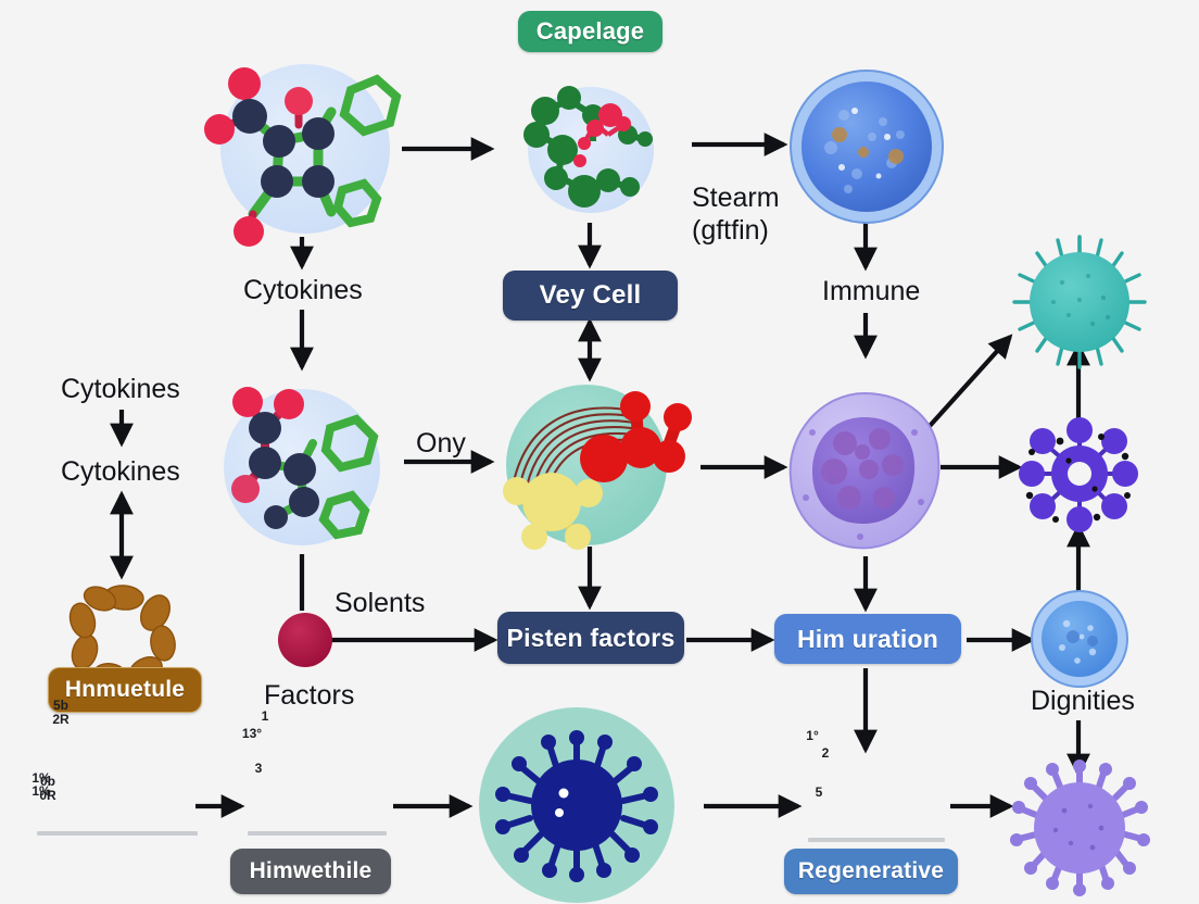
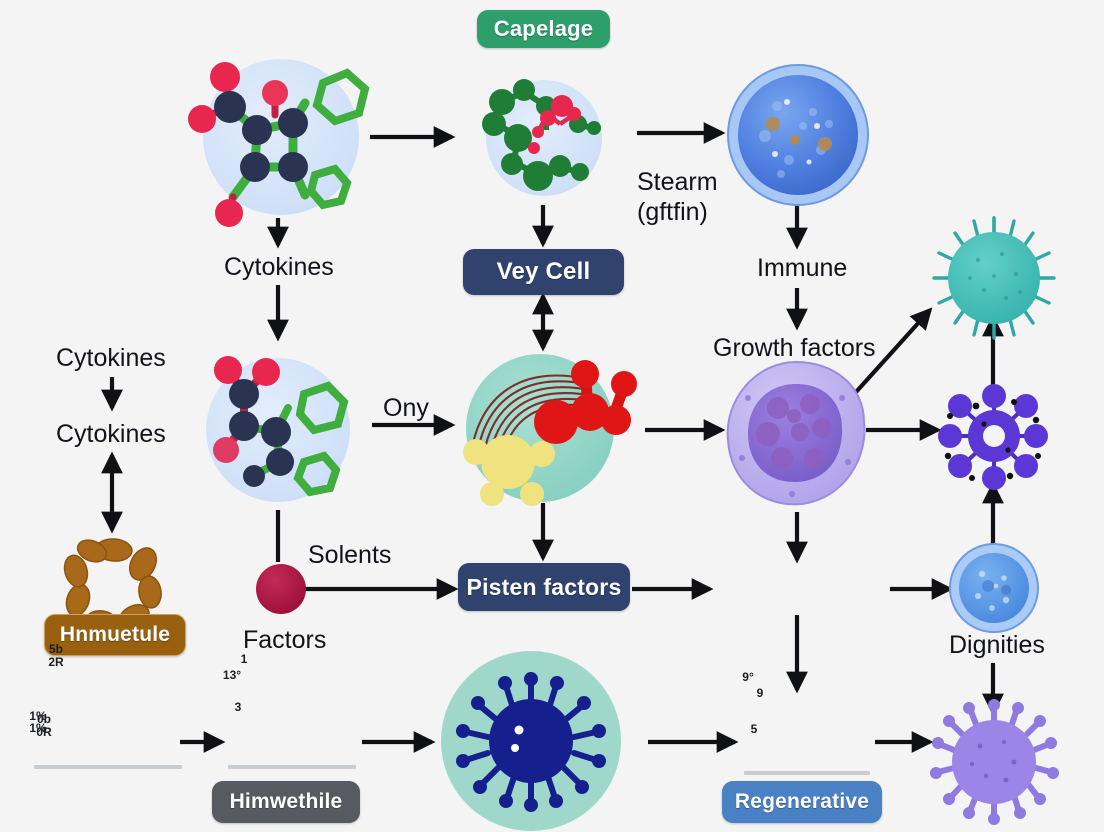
  Capelage
  Vey Cell
  Pisten factors
- Him uration
  Hnmuetule
  Himwethile
  Regenerative
  Cytokines
  Cytokines
  Cytokines
  Stearm
  (gftfin)
  Immune
+ Growth factors
  Ony
  Solents
  Factors
  Dignities
  1%
  1%
  0b
  0R
  5b
  2R
  13°
  3
  1
- 1°
+ 9°
  5
- 2
+ 9
